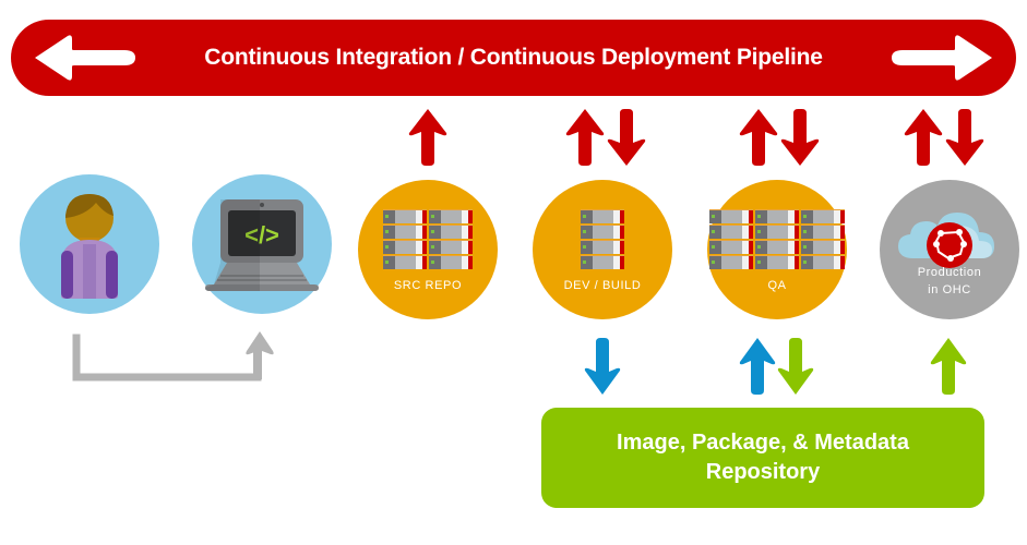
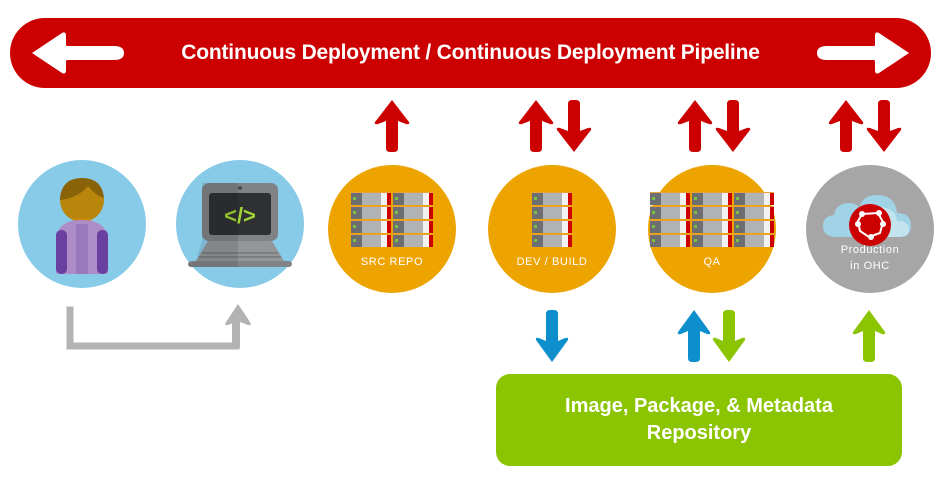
- Continuous Integration / Continuous Deployment Pipeline
+ Continuous Deployment / Continuous Deployment Pipeline
  </>
  SRC REPO
  DEV / BUILD
  QA
  Production
  in OHC
  Image, Package, & Metadata
  Repository
